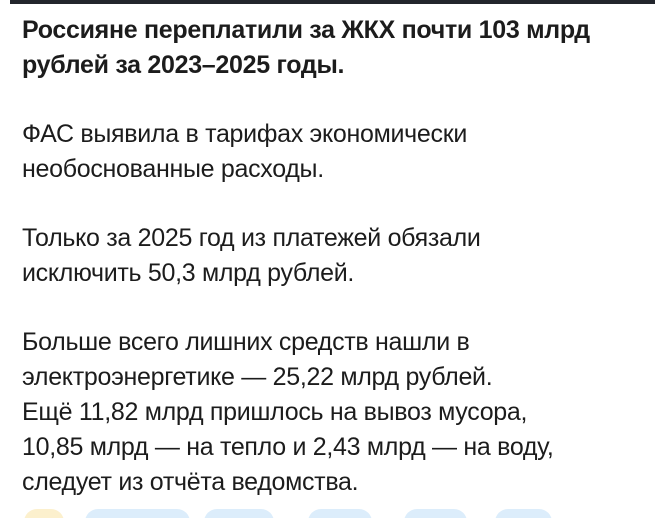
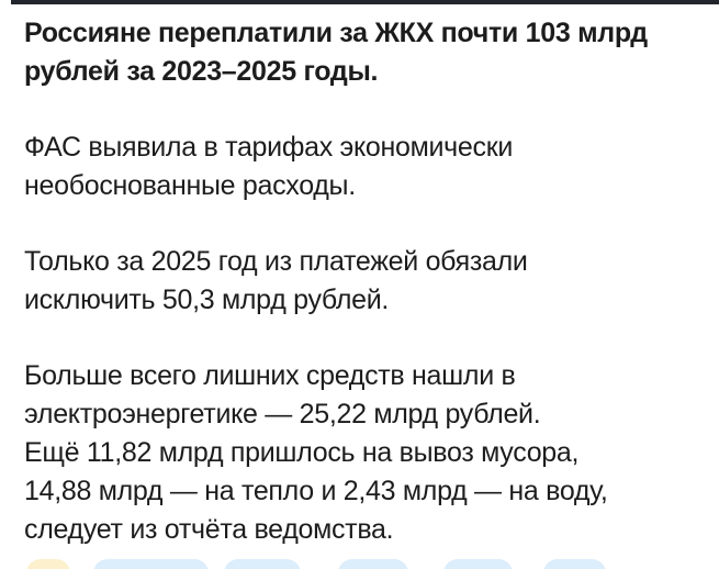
  Россияне переплатили за ЖКХ почти 103 млрд
  рублей за 2023–2025 годы.
  ФАС выявила в тарифах экономически
  необоснованные расходы.
  Только за 2025 год из платежей обязали
  исключить 50,3 млрд рублей.
  Больше всего лишних средств нашли в
  электроэнергетике — 25,22 млрд рублей.
  Ещё 11,82 млрд пришлось на вывоз мусора,
- 10,85 млрд — на тепло и 2,43 млрд — на воду,
+ 14,88 млрд — на тепло и 2,43 млрд — на воду,
  следует из отчёта ведомства.
